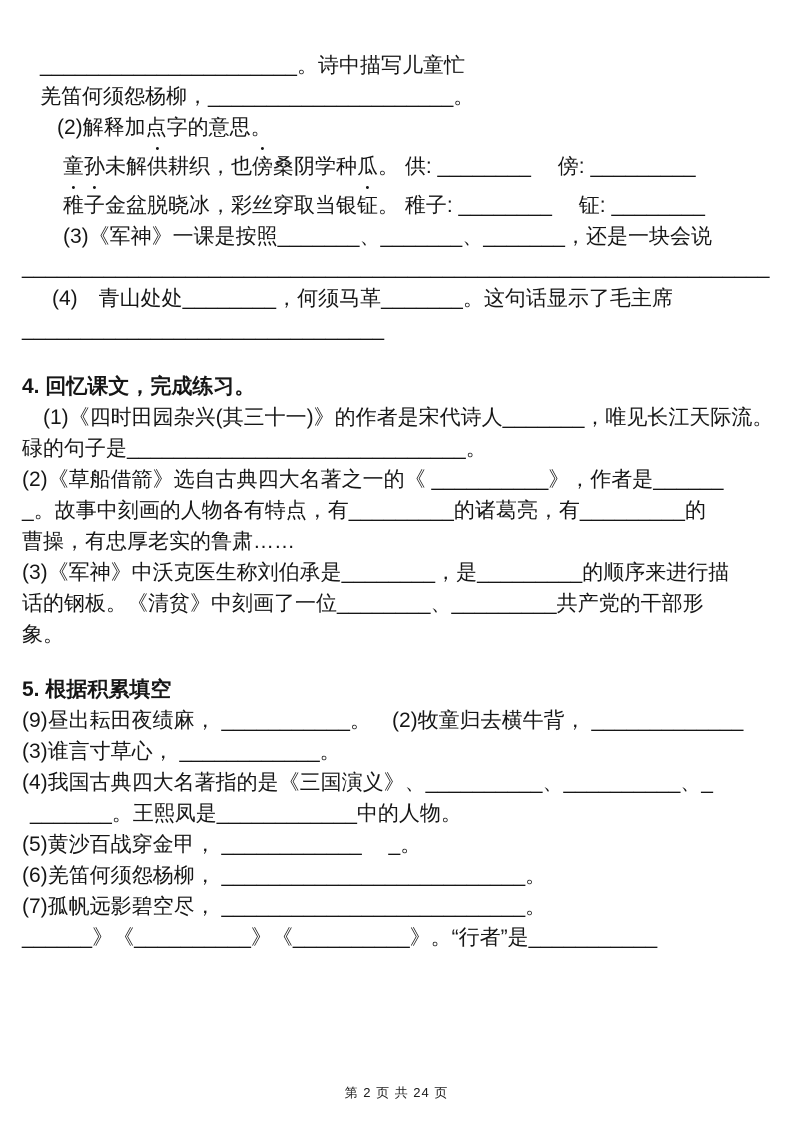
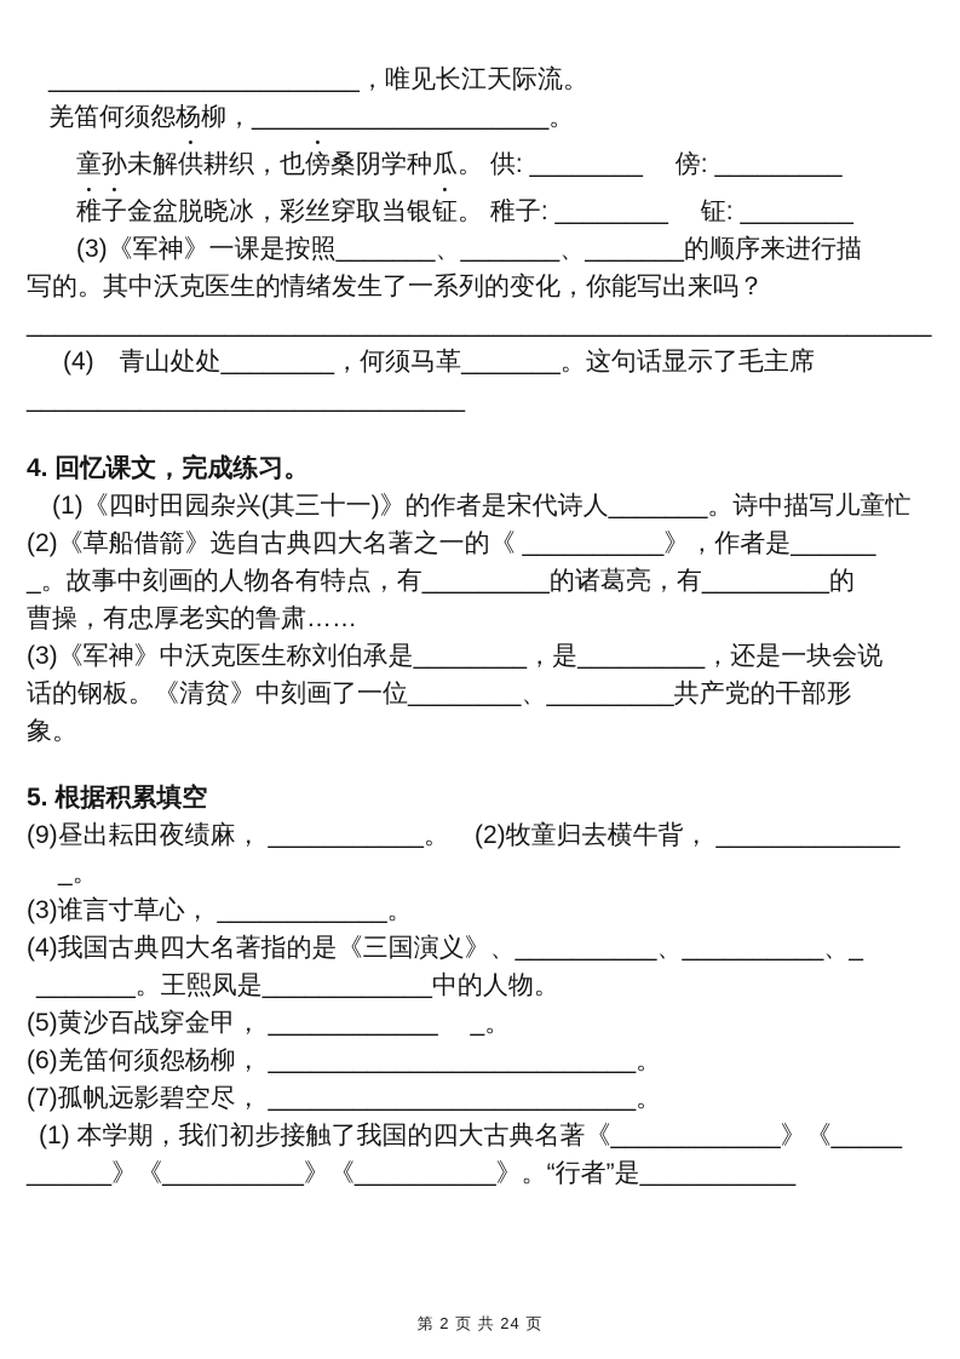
- ______________________。诗中描写儿童忙
+ ______________________，唯见长江天际流。
  羌笛何须怨杨柳，_____________________。
- (2)解释加点字的意思。
  童孙未解供耕织，也傍桑阴学种瓜。 供: ________ 傍: _________
  稚子金盆脱晓冰，彩丝穿取当银钲。 稚子: ________ 钲: ________
- (3)《军神》一课是按照_______、_______、_______，还是一块会说
+ (3)《军神》一课是按照_______、_______、_______的顺序来进行描
+ 写的。其中沃克医生的情绪发生了一系列的变化，你能写出来吗？
  ________________________________________________________________
  (4) 青山处处________，何须马革_______。这句话显示了毛主席
  _______________________________
  4. 回忆课文，完成练习。
- (1)《四时田园杂兴(其三十一)》的作者是宋代诗人_______，唯见长江天际流。
+ (1)《四时田园杂兴(其三十一)》的作者是宋代诗人_______。诗中描写儿童忙
- 碌的句子是_____________________________。
  (2)《草船借箭》选自古典四大名著之一的《 __________》，作者是______
  _。故事中刻画的人物各有特点，有_________的诸葛亮，有_________的
  曹操，有忠厚老实的鲁肃……
- (3)《军神》中沃克医生称刘伯承是________，是_________的顺序来进行描
+ (3)《军神》中沃克医生称刘伯承是________，是_________，还是一块会说
  话的钢板。《清贫》中刻画了一位________、_________共产党的干部形
  象。
  5. 根据积累填空
  (9)昼出耘田夜绩麻， ___________。 (2)牧童归去横牛背， _____________
+ _。
  (3)谁言寸草心， ____________。
  (4)我国古典四大名著指的是《三国演义》、__________、__________、_
  _______。王熙凤是____________中的人物。
  (5)黄沙百战穿金甲， ____________ _。
  (6)羌笛何须怨杨柳， __________________________。
  (7)孤帆远影碧空尽， __________________________。
+ (1) 本学期，我们初步接触了我国的四大古典名著《____________》《_____
  ______》《__________》《__________》。“行者”是___________
  第 2 页 共 24 页
